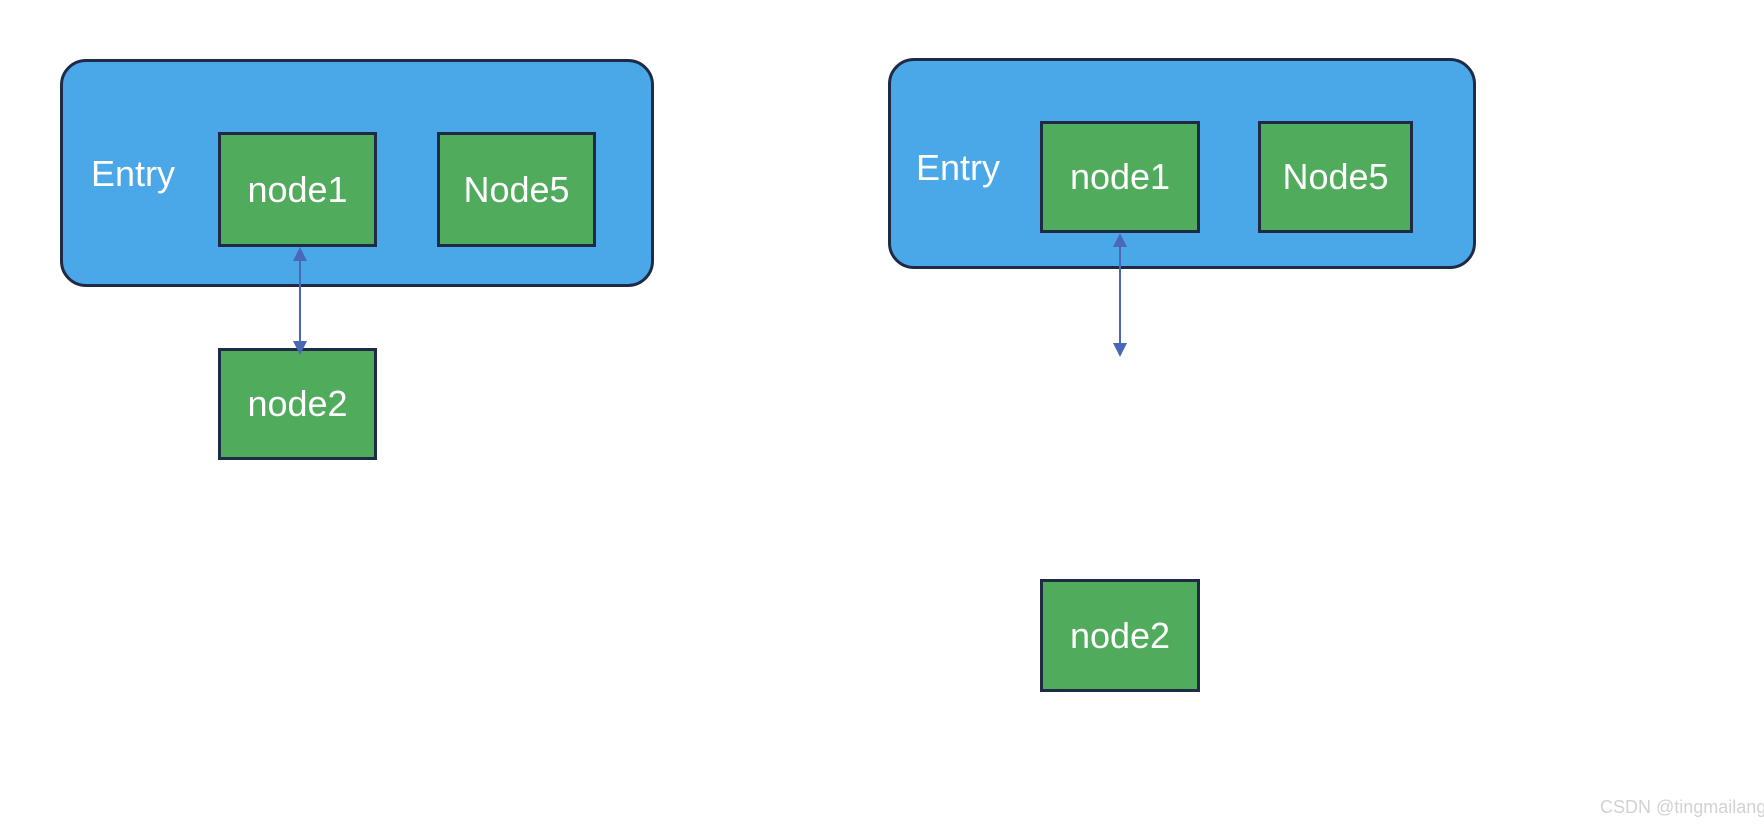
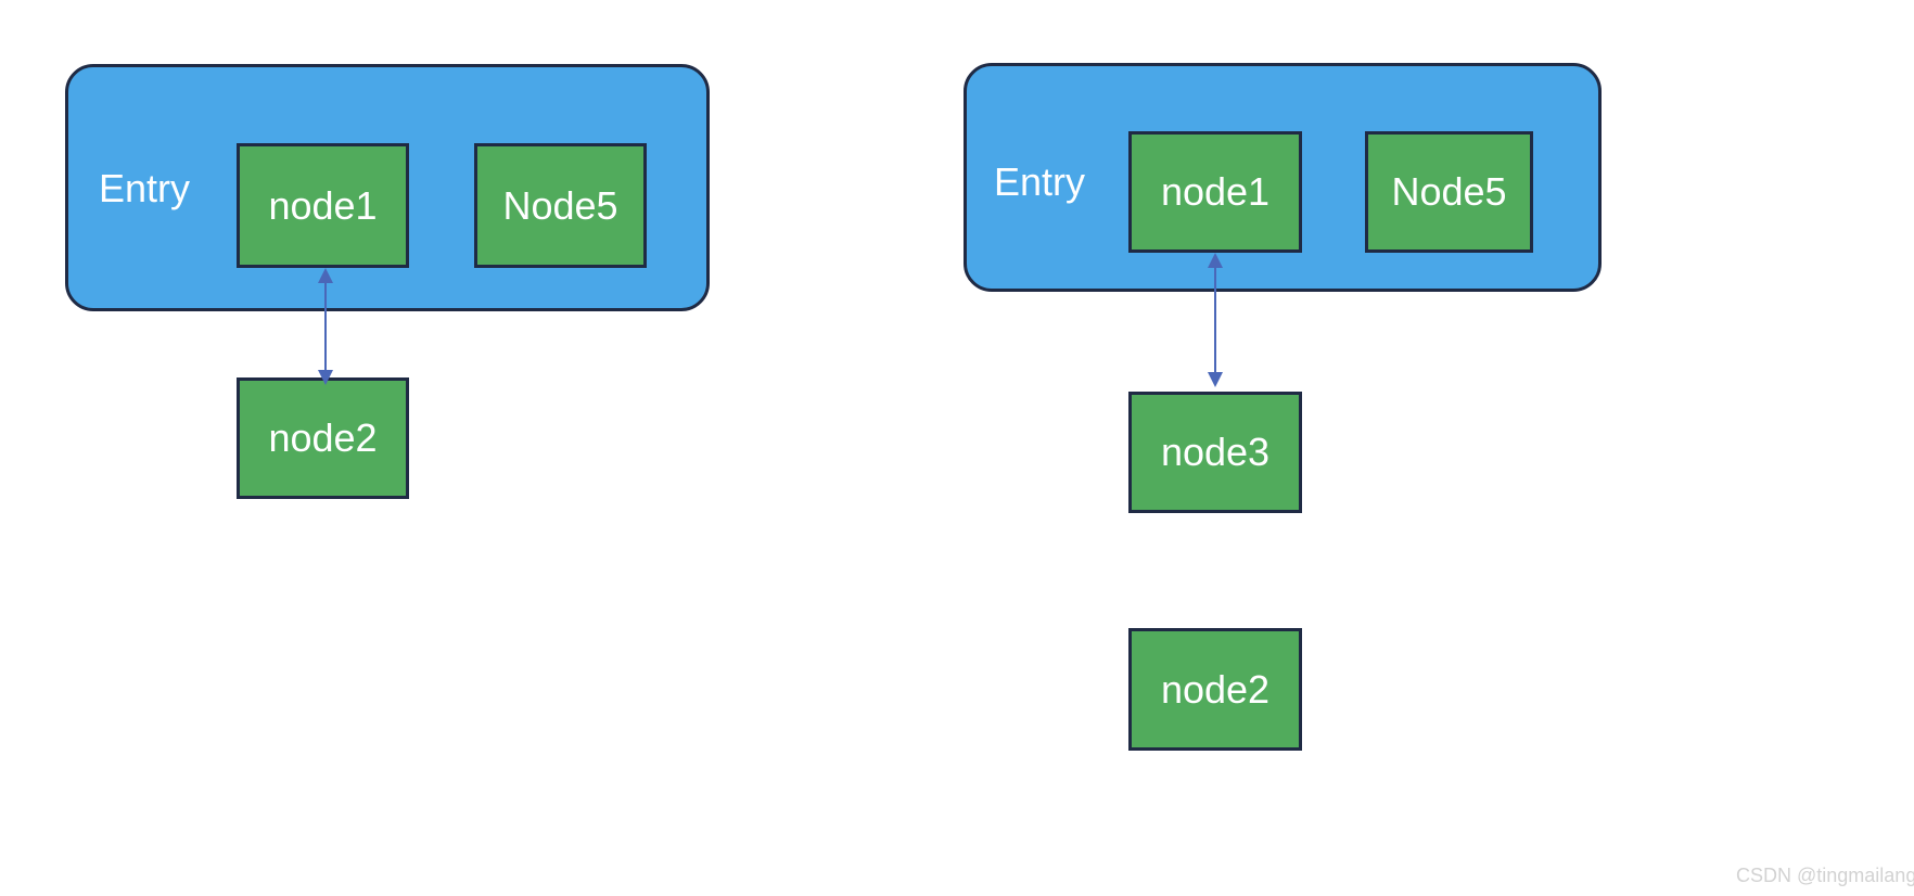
  Entry
  node1
  Node5
  node2
  Entry
  node1
  Node5
+ node3
  node2
  CSDN @tingmailang
